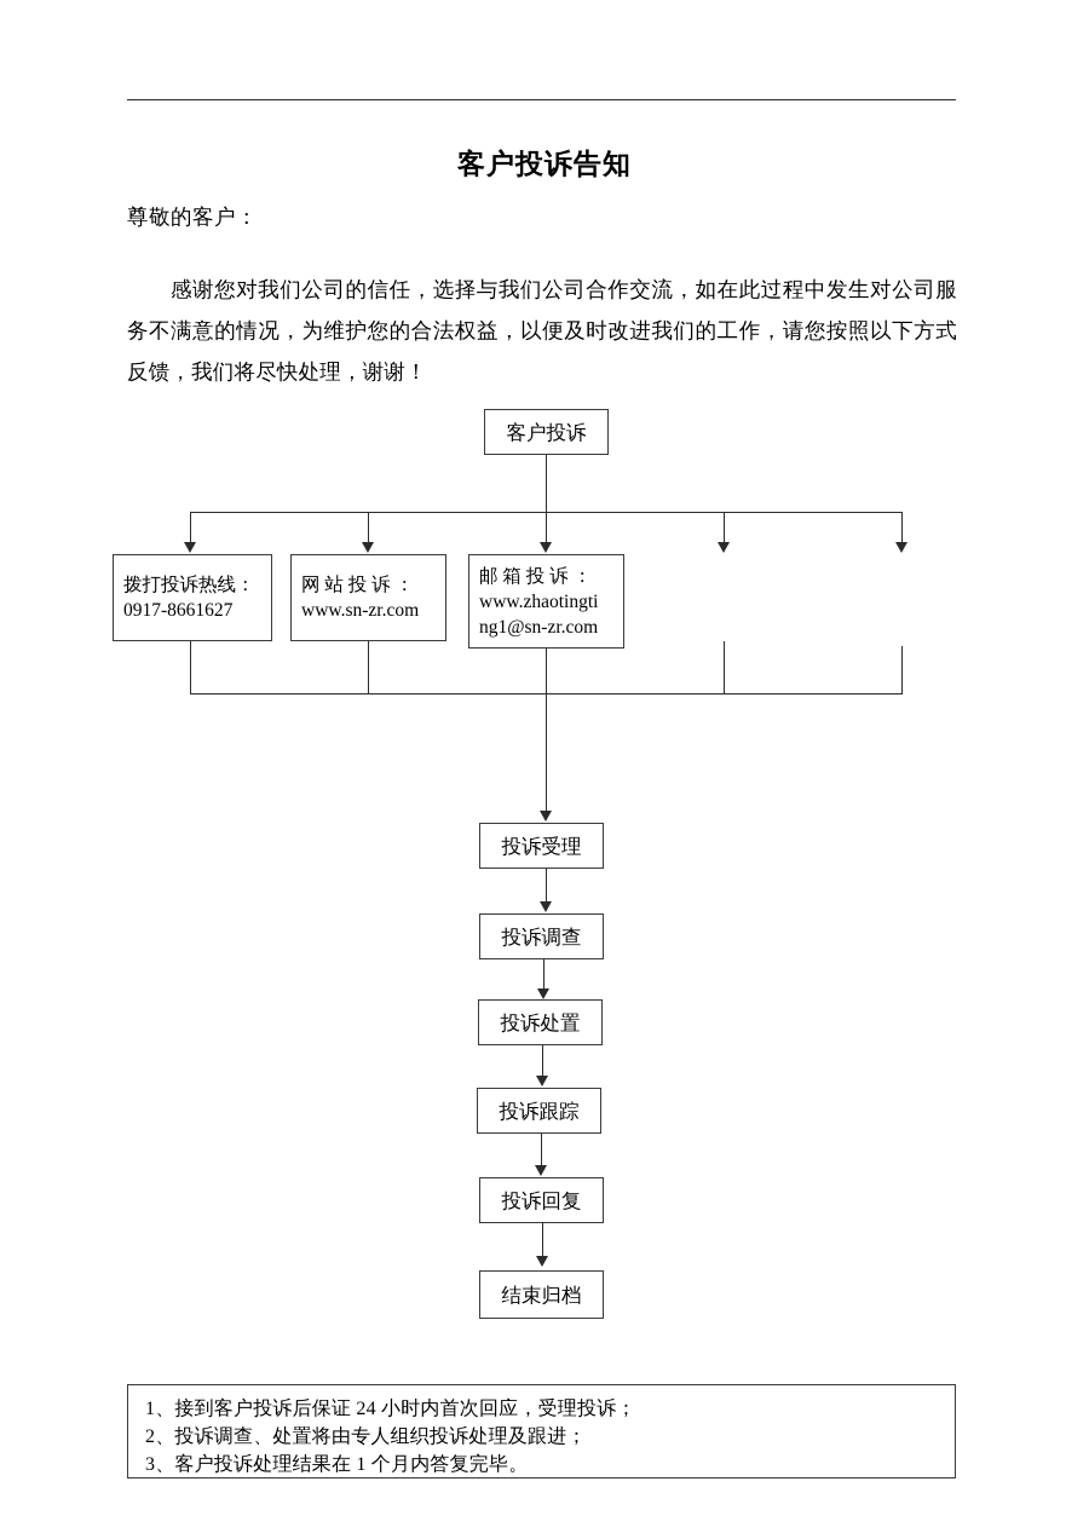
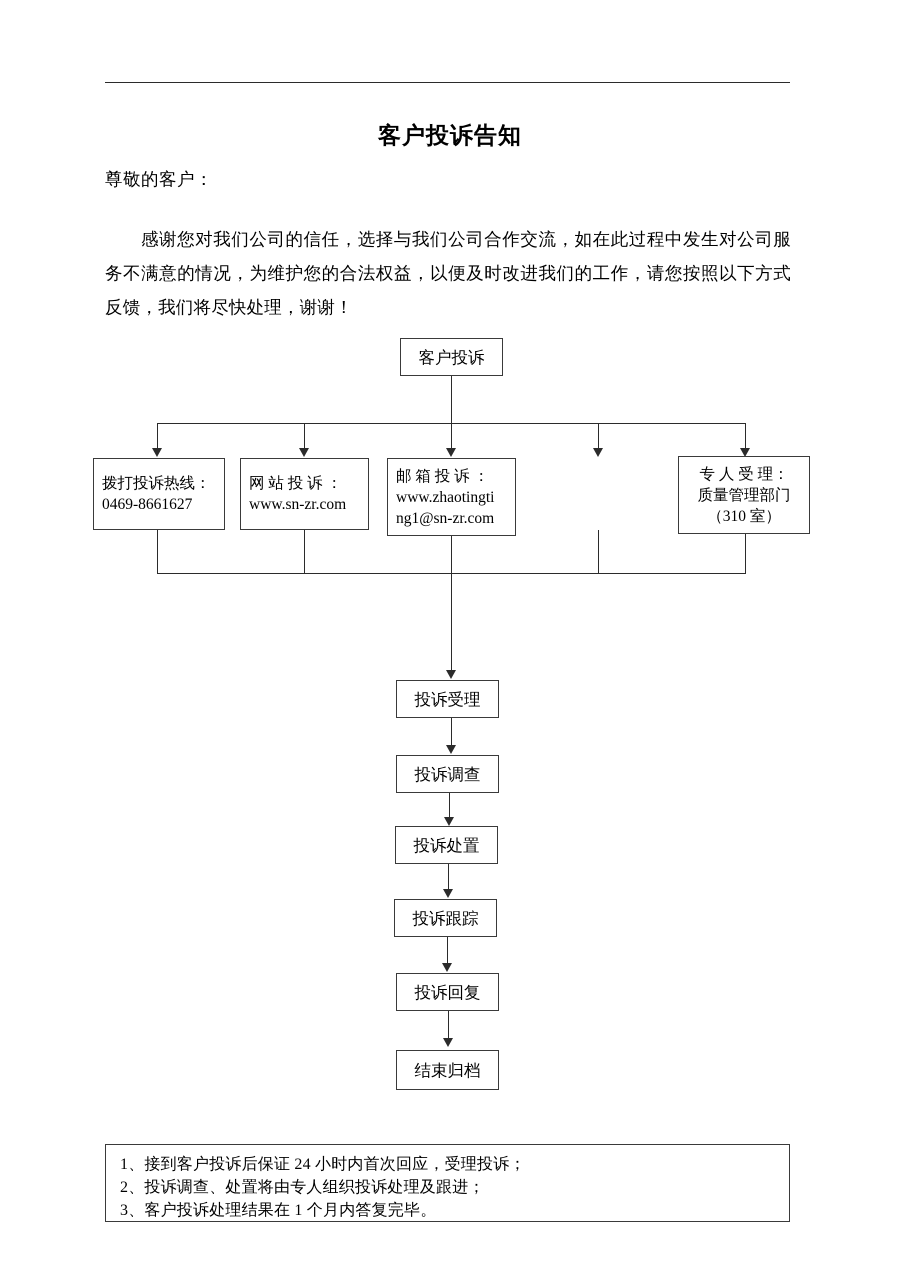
  客户投诉告知
  尊敬的客户：
  感谢您对我们公司的信任，选择与我们公司合作交流，如在此过程中发生对公司服务不满意的情况，为维护您的合法权益，以便及时改进我们的工作，请您按照以下方式反馈，我们将尽快处理，谢谢！
  客户投诉
  拨打投诉热线：
- 0917-8661627
+ 0469-8661627
  网 站 投 诉 ：
  www.sn-zr.com
  邮 箱 投 诉 ：
  www.zhaotingti
  ng1@sn-zr.com
+ 专 人 受 理：
+ 质量管理部门
+ （310 室）
  投诉受理
  投诉调查
  投诉处置
  投诉跟踪
  投诉回复
  结束归档
  1、接到客户投诉后保证 24 小时内首次回应，受理投诉；
  2、投诉调查、处置将由专人组织投诉处理及跟进；
  3、客户投诉处理结果在 1 个月内答复完毕。
